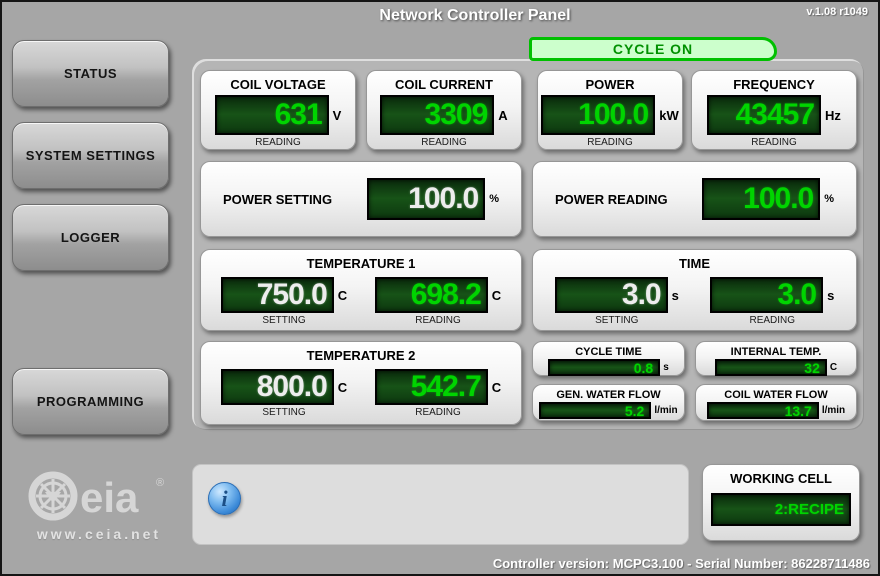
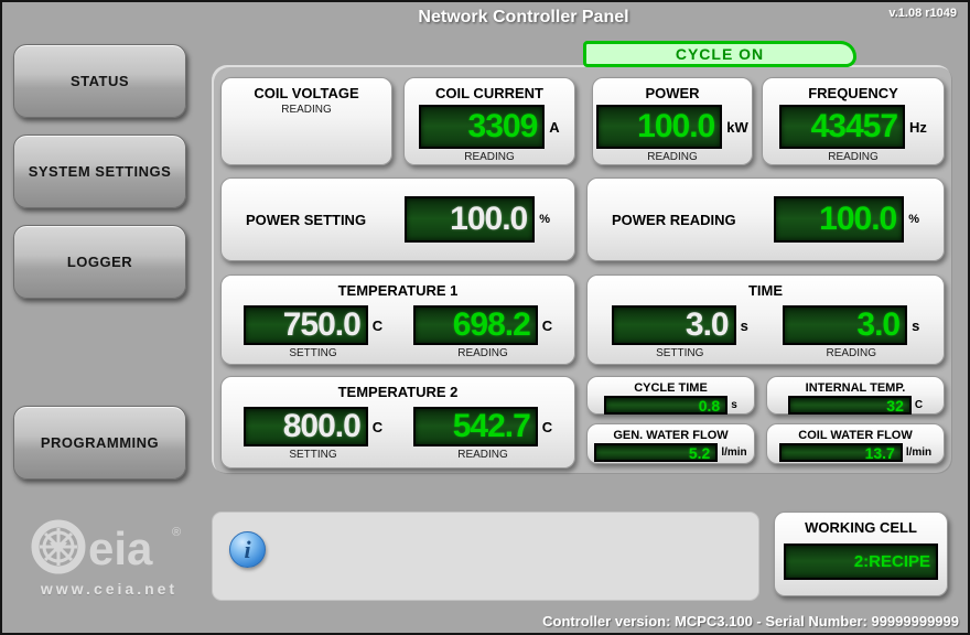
  Network Controller Panel
  v.1.08 r1049
  CYCLE ON
  STATUS
  SYSTEM SETTINGS
  LOGGER
  PROGRAMMING
  eia
  ®
  www.ceia.net
  COIL VOLTAGE
- 631
- V
  READING
  COIL CURRENT
  3309
  A
  READING
  POWER
  100.0
  kW
  READING
  FREQUENCY
  43457
  Hz
  READING
  POWER SETTING
  100.0
  %
  POWER READING
  100.0
  %
  TEMPERATURE 1
  750.0
  C
  SETTING
  698.2
  C
  READING
  TIME
  3.0
  s
  SETTING
  3.0
  s
  READING
  TEMPERATURE 2
  800.0
  C
  SETTING
  542.7
  C
  READING
  CYCLE TIME
  0.8
  s
  INTERNAL TEMP.
  32
  C
  GEN. WATER FLOW
  5.2
  l/min
  COIL WATER FLOW
  13.7
  l/min
  i
  WORKING CELL
  2:RECIPE
- Controller version: MCPC3.100 - Serial Number: 86228711486
+ Controller version: MCPC3.100 - Serial Number: 99999999999
